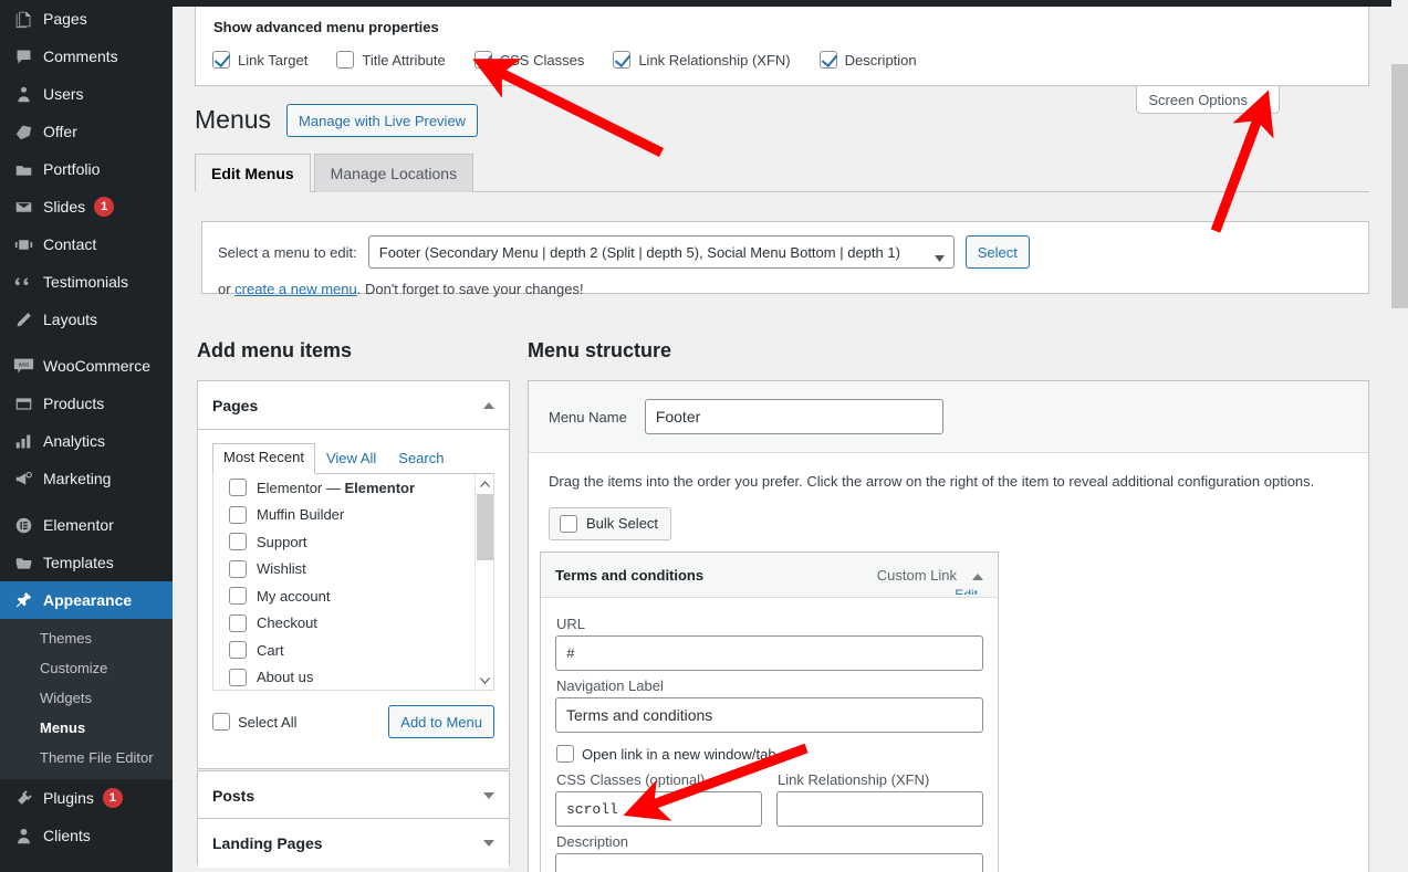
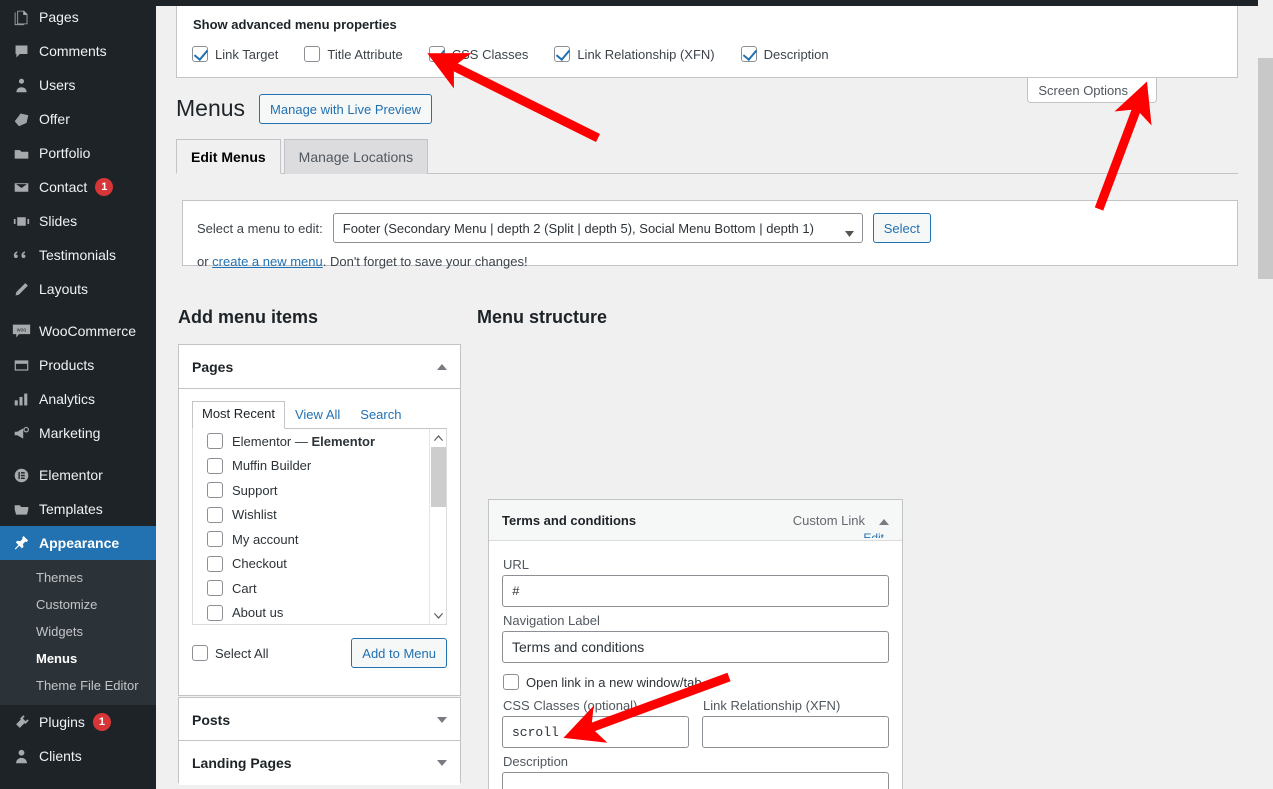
  Pages
  Comments
  Users
  Offer
  Portfolio
- Slides
+ Contact
  1
- Contact
+ Slides
  Testimonials
  Layouts
  WooCommerce
  Products
  Analytics
  Marketing
  Elementor
  Templates
  Appearance
  Themes
  Customize
  Widgets
  Menus
  Theme File Editor
  Plugins
  1
  Clients
  Show advanced menu properties
  Link Target
  Title Attribute
  CSS Classes
  Link Relationship (XFN)
  Description
  Screen Options
  Menus
  Manage with Live Preview
  Edit Menus
  Manage Locations
  Select a menu to edit:
  Footer (Secondary Menu | depth 2 (Split | depth 5), Social Menu Bottom | depth 1)
  Select
  or create a new menu. Don't forget to save your changes!
  Add menu items
  Menu structure
  Pages
  Most Recent
  View All
  Search
  Elementor — Elementor
  Muffin Builder
  Support
  Wishlist
  My account
  Checkout
  Cart
  About us
  Select All
  Add to Menu
  Posts
  Landing Pages
- Menu Name
- Footer
- Drag the items into the order you prefer. Click the arrow on the right of the item to reveal additional configuration options.
- Bulk Select
  Terms and conditions
  Custom Link
  URL
  #
  Navigation Label
  Terms and conditions
  Open link in a new window/tab
  CSS Classes (optional)
  scroll
  Link Relationship (XFN)
  Description
